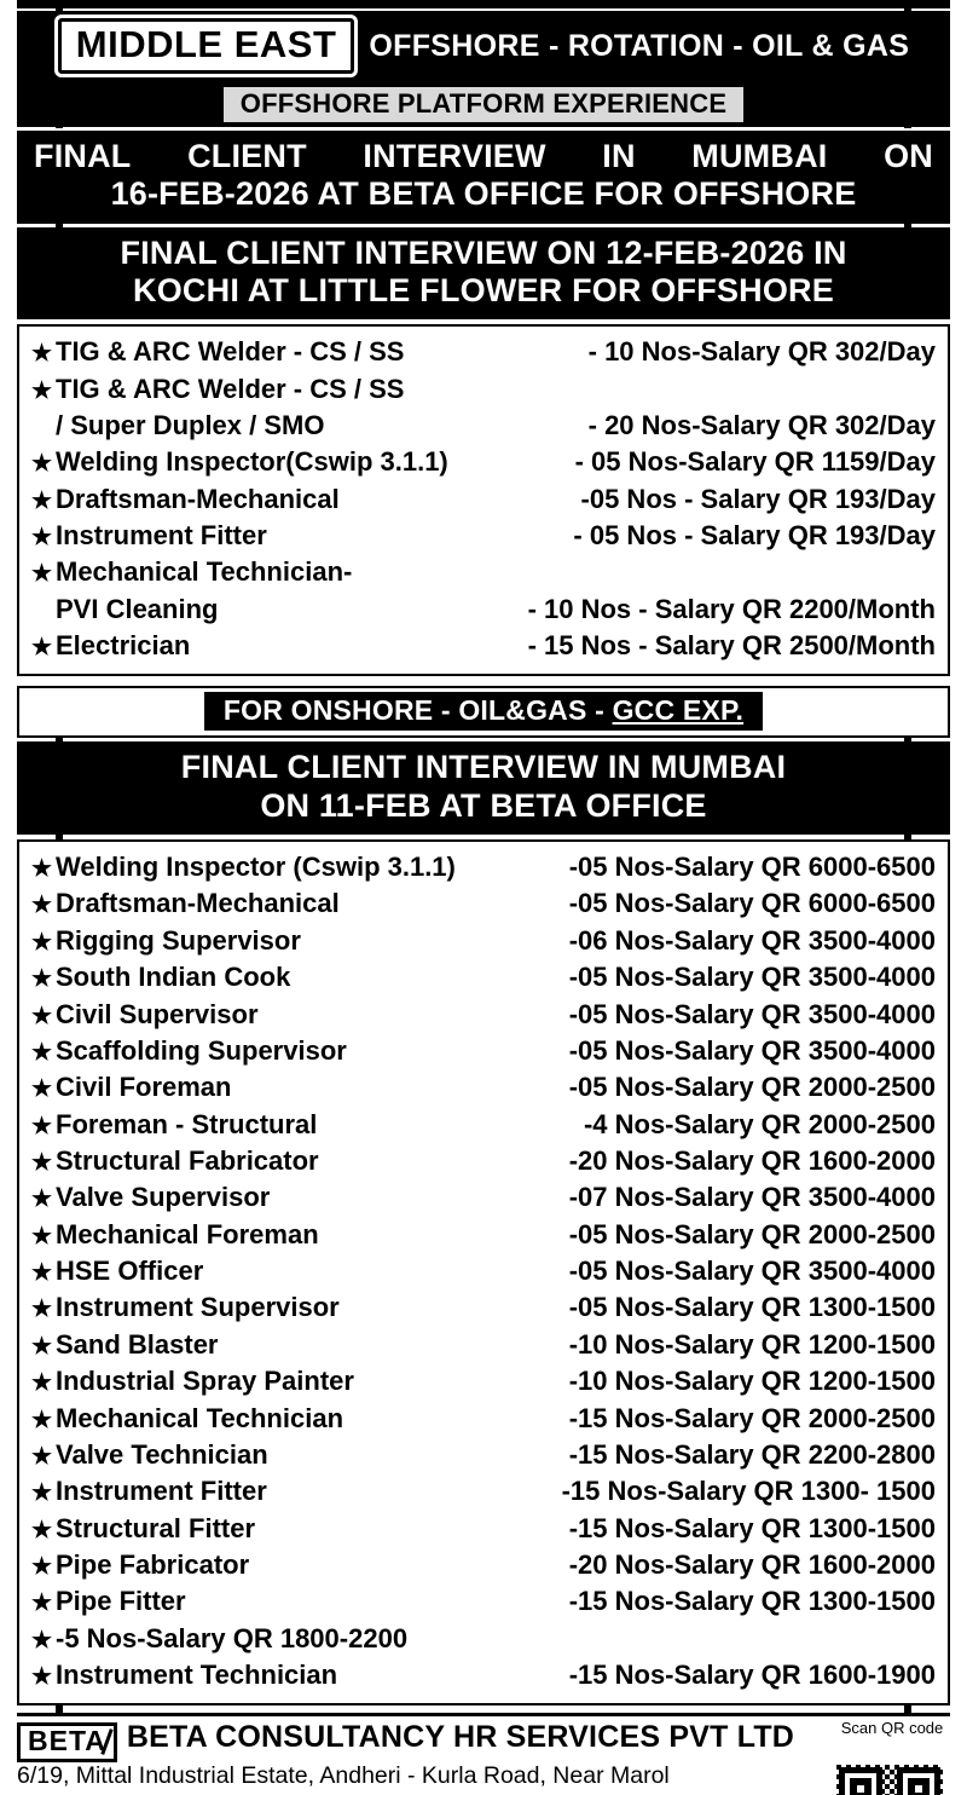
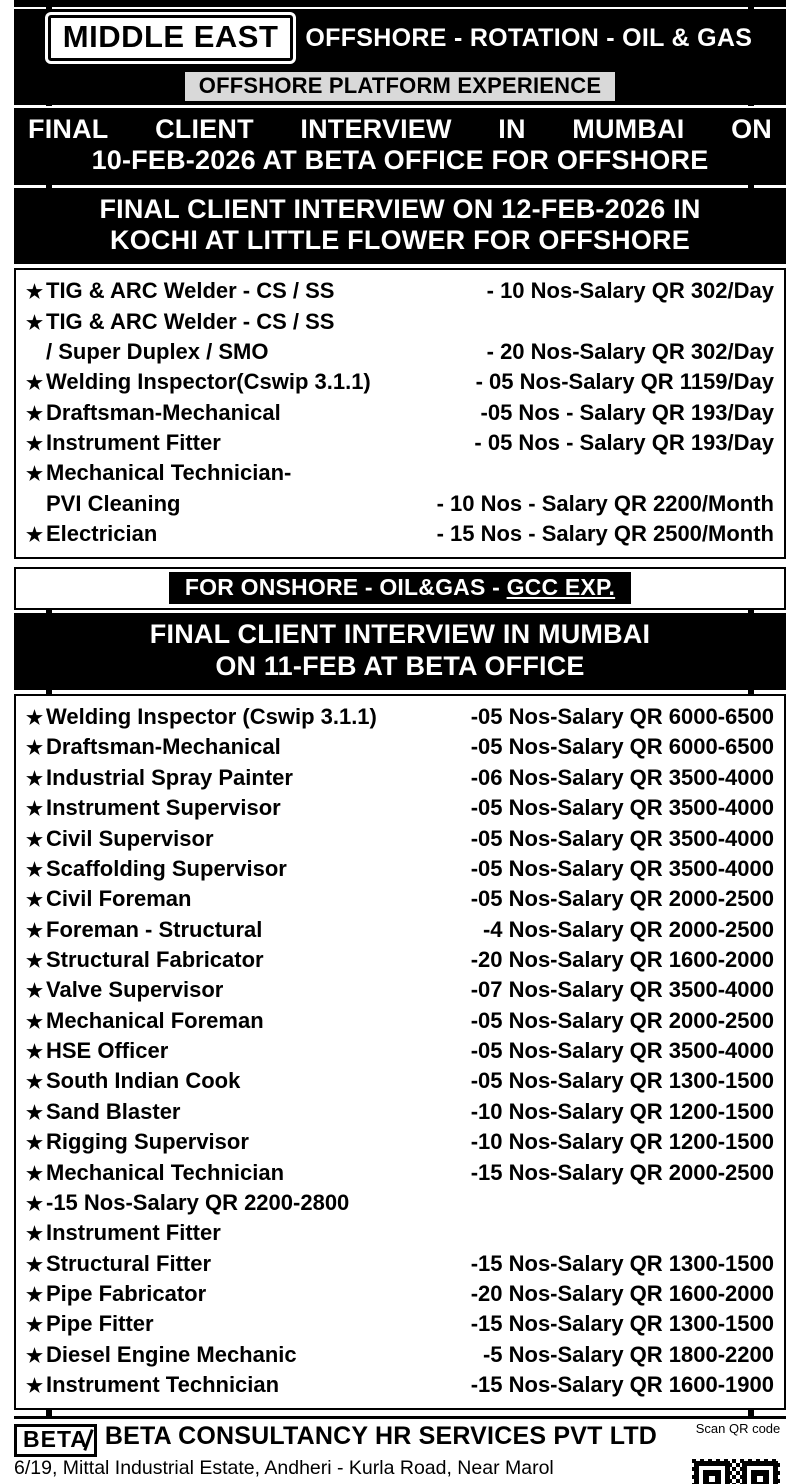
  MIDDLE EAST
  OFFSHORE - ROTATION - OIL & GAS
  OFFSHORE PLATFORM EXPERIENCE
  FINAL
  CLIENT
  INTERVIEW
  IN
  MUMBAI
  ON
- 16-FEB-2026 AT BETA OFFICE FOR OFFSHORE
+ 10-FEB-2026 AT BETA OFFICE FOR OFFSHORE
  FINAL CLIENT INTERVIEW ON 12-FEB-2026 IN
  KOCHI AT LITTLE FLOWER FOR OFFSHORE
  ★
  TIG & ARC Welder - CS / SS
  - 10 Nos-Salary QR 302/Day
  ★
  TIG & ARC Welder - CS / SS
  / Super Duplex / SMO
  - 20 Nos-Salary QR 302/Day
  ★
  Welding Inspector(Cswip 3.1.1)
  - 05 Nos-Salary QR 1159/Day
  ★
  Draftsman-Mechanical
  -05 Nos - Salary QR 193/Day
  ★
  Instrument Fitter
  - 05 Nos - Salary QR 193/Day
  ★
  Mechanical Technician-
  PVI Cleaning
  - 10 Nos - Salary QR 2200/Month
  ★
  Electrician
  - 15 Nos - Salary QR 2500/Month
  FOR ONSHORE - OIL&GAS - GCC EXP.
  FINAL CLIENT INTERVIEW IN MUMBAI
  ON 11-FEB AT BETA OFFICE
  ★
  Welding Inspector (Cswip 3.1.1)
  -05 Nos-Salary QR 6000-6500
  ★
  Draftsman-Mechanical
  -05 Nos-Salary QR 6000-6500
  ★
- Rigging Supervisor
+ Industrial Spray Painter
  -06 Nos-Salary QR 3500-4000
  ★
- South Indian Cook
+ Instrument Supervisor
  -05 Nos-Salary QR 3500-4000
  ★
  Civil Supervisor
  -05 Nos-Salary QR 3500-4000
  ★
  Scaffolding Supervisor
  -05 Nos-Salary QR 3500-4000
  ★
  Civil Foreman
  -05 Nos-Salary QR 2000-2500
  ★
  Foreman - Structural
  -4 Nos-Salary QR 2000-2500
  ★
  Structural Fabricator
  -20 Nos-Salary QR 1600-2000
  ★
  Valve Supervisor
  -07 Nos-Salary QR 3500-4000
  ★
  Mechanical Foreman
  -05 Nos-Salary QR 2000-2500
  ★
  HSE Officer
  -05 Nos-Salary QR 3500-4000
  ★
- Instrument Supervisor
+ South Indian Cook
  -05 Nos-Salary QR 1300-1500
  ★
  Sand Blaster
  -10 Nos-Salary QR 1200-1500
  ★
- Industrial Spray Painter
+ Rigging Supervisor
  -10 Nos-Salary QR 1200-1500
  ★
  Mechanical Technician
  -15 Nos-Salary QR 2000-2500
  ★
- Valve Technician
  -15 Nos-Salary QR 2200-2800
  ★
  Instrument Fitter
- -15 Nos-Salary QR 1300- 1500
  ★
  Structural Fitter
  -15 Nos-Salary QR 1300-1500
  ★
  Pipe Fabricator
  -20 Nos-Salary QR 1600-2000
  ★
  Pipe Fitter
  -15 Nos-Salary QR 1300-1500
  ★
+ Diesel Engine Mechanic
  -5 Nos-Salary QR 1800-2200
  ★
  Instrument Technician
  -15 Nos-Salary QR 1600-1900
  BETA
  BETA CONSULTANCY HR SERVICES PVT LTD
  Scan QR code
  6/19, Mittal Industrial Estate, Andheri - Kurla Road, Near Marol
